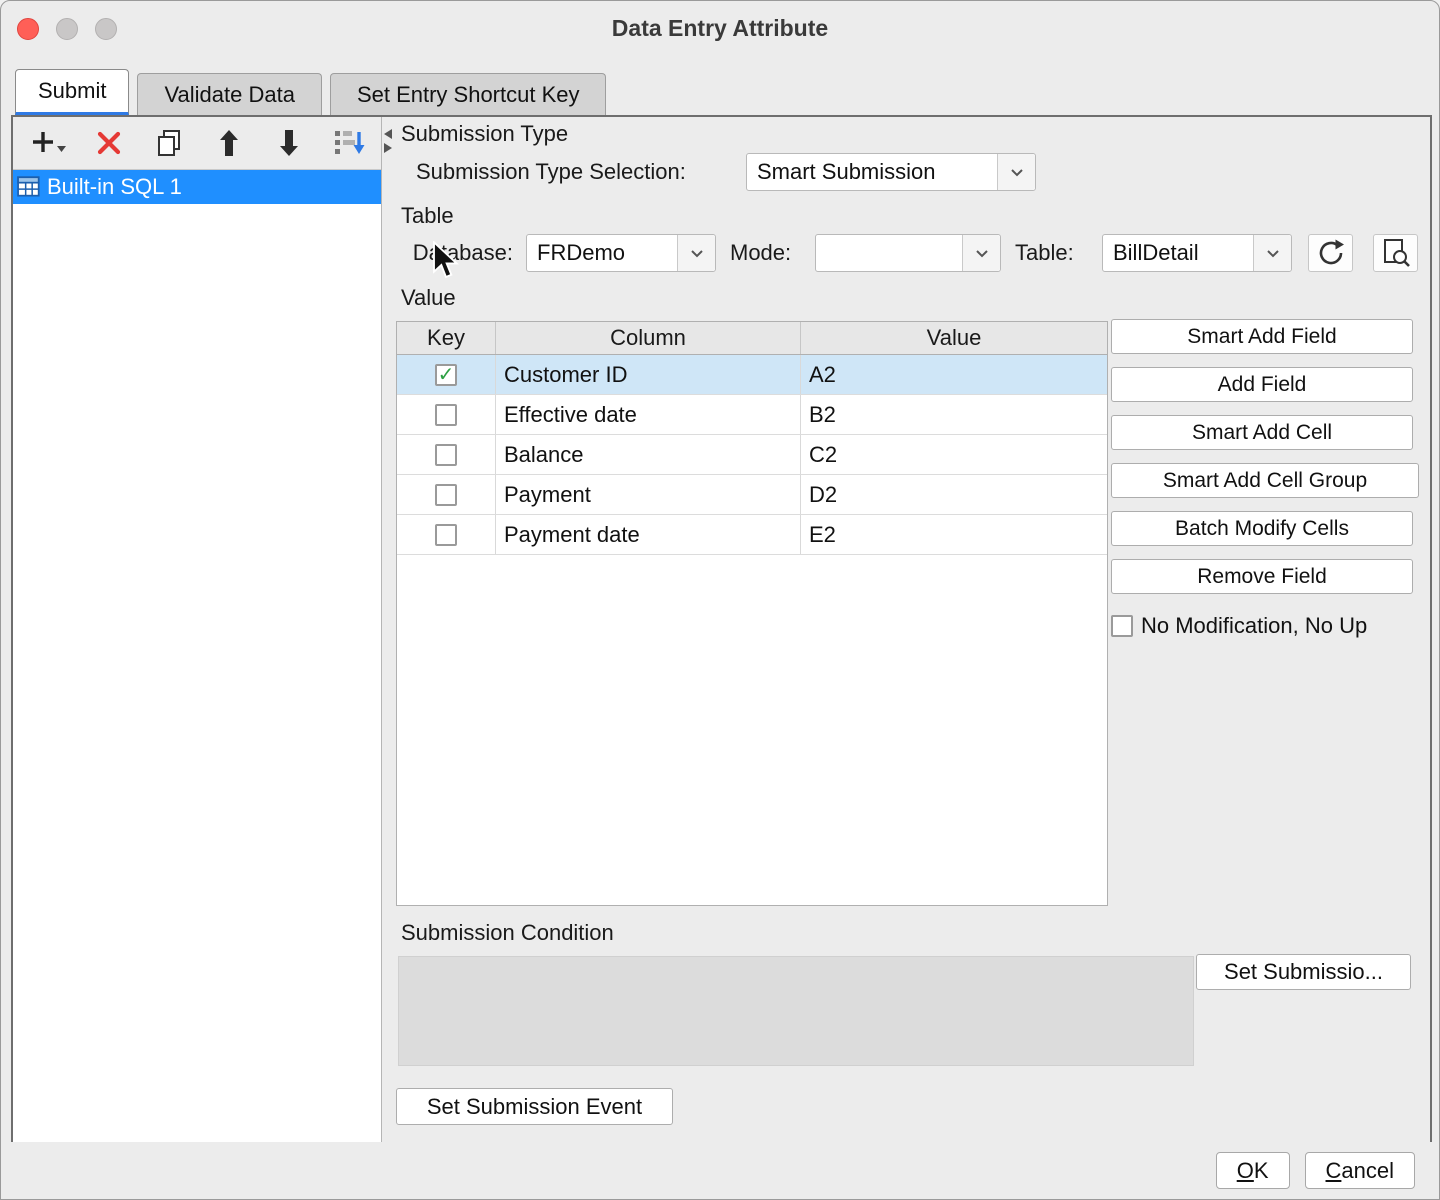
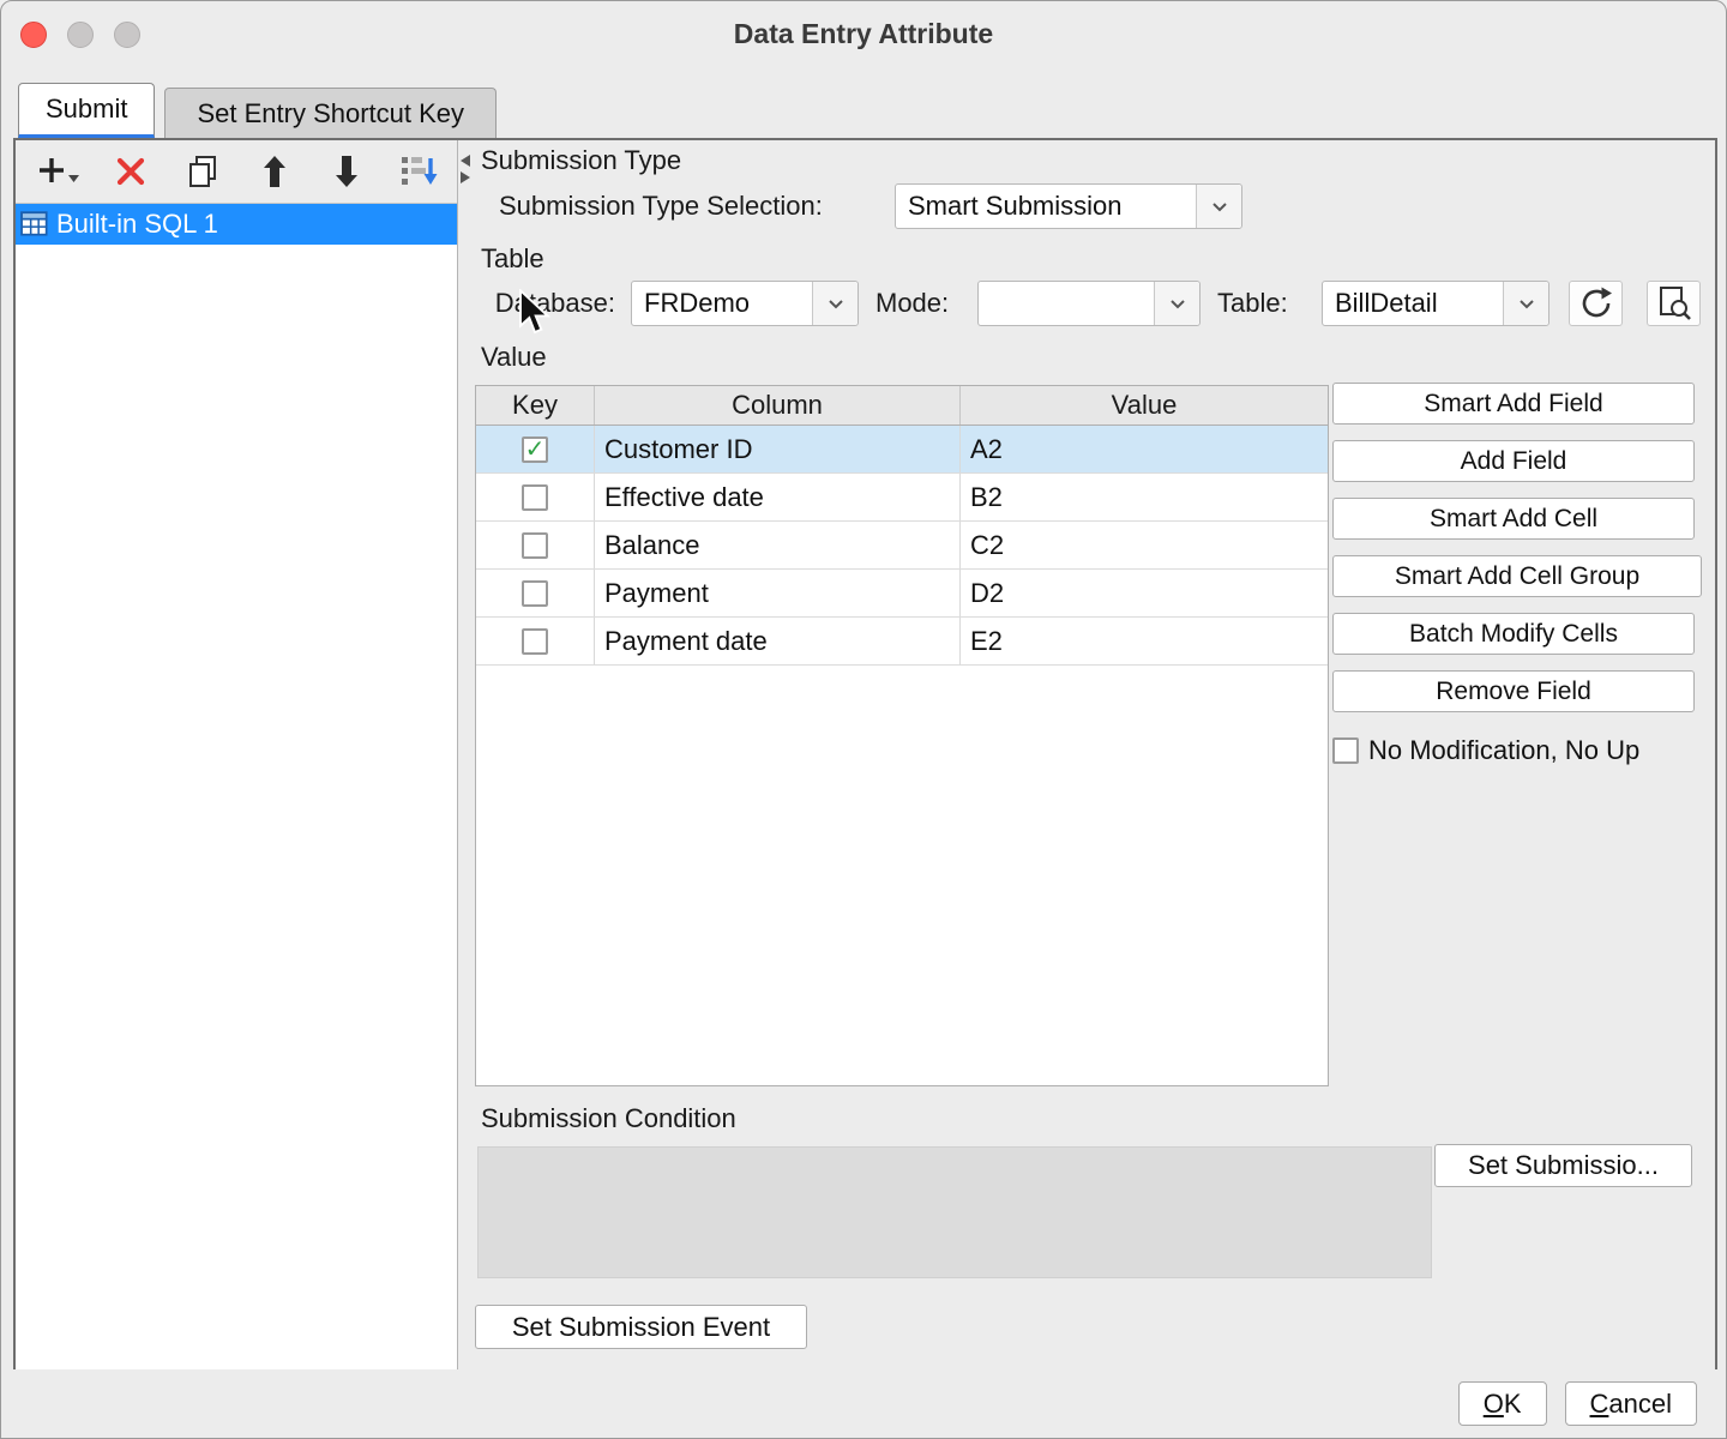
  Data Entry Attribute
  Submit
- Validate Data
  Set Entry Shortcut Key
  Built-in SQL 1
  Submission Type
  Submission Type Selection:
  Smart Submission
  Table
  Dabase:
  FRDemo
  Mode:
  Table:
  BillDetail
  Value
  Key
  Column
  Value
  Customer ID
  A2
  Effective date
  B2
  Balance
  C2
  Payment
  D2
  Payment date
  E2
  Smart Add Field
  Add Field
  Smart Add Cell
  Smart Add Cell Group
  Batch Modify Cells
  Remove Field
  No Modification, No Up
  Submission Condition
  Set Submissio...
  Set Submission Event
  OK
  Cancel
